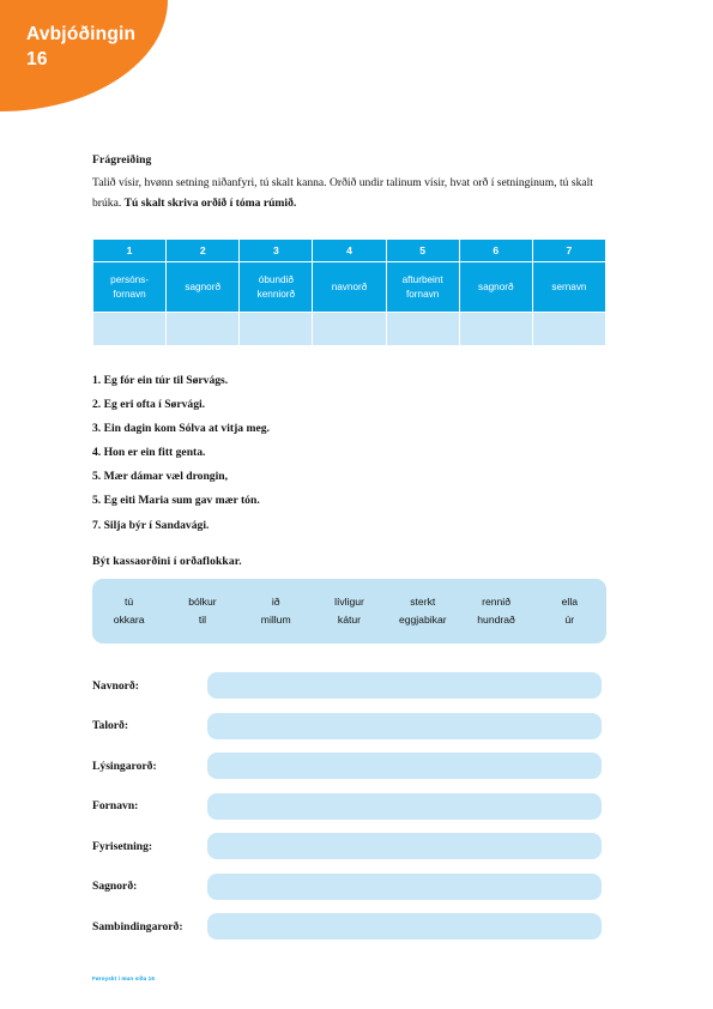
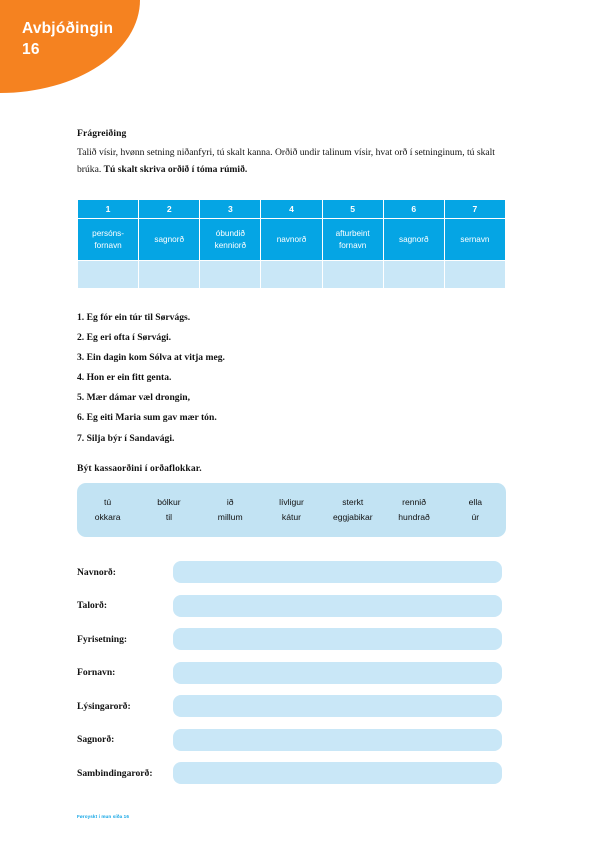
  Avbjóðingin
  16
  Frágreiðing
  Talið vísir, hvønn setning niðanfyri, tú skalt kanna. Orðið undir talinum vísir, hvat orð í setninginum, tú skalt brúka. Tú skalt skriva orðið í tóma rúmið.
  1	2	3	4	5	6	7
  persóns-fornavn	sagnorð	óbundiðkenniorð	navnorð	afturbeintfornavn	sagnorð	sernavn
  1. Eg fór ein túr til Sørvágs.
  2. Eg eri ofta í Sørvági.
  3. Ein dagin kom Sólva at vitja meg.
  4. Hon er ein fitt genta.
  5. Mær dámar væl drongin,
- 5. Eg eiti Maria sum gav mær tón.
+ 6. Eg eiti Maria sum gav mær tón.
  7. Silja býr í Sandavági.
  Být kassaorðini í orðaflokkar.
  tú	bólkur	ið	lívligur	sterkt	rennið	ella
  okkara	til	millum	kátur	eggjabikar	hundrað	úr
  Navnorð:
  Talorð:
- Lýsingarorð:
+ Fyrisetning:
  Fornavn:
- Fyrisetning:
+ Lýsingarorð:
  Sagnorð:
  Sambindingarorð:
